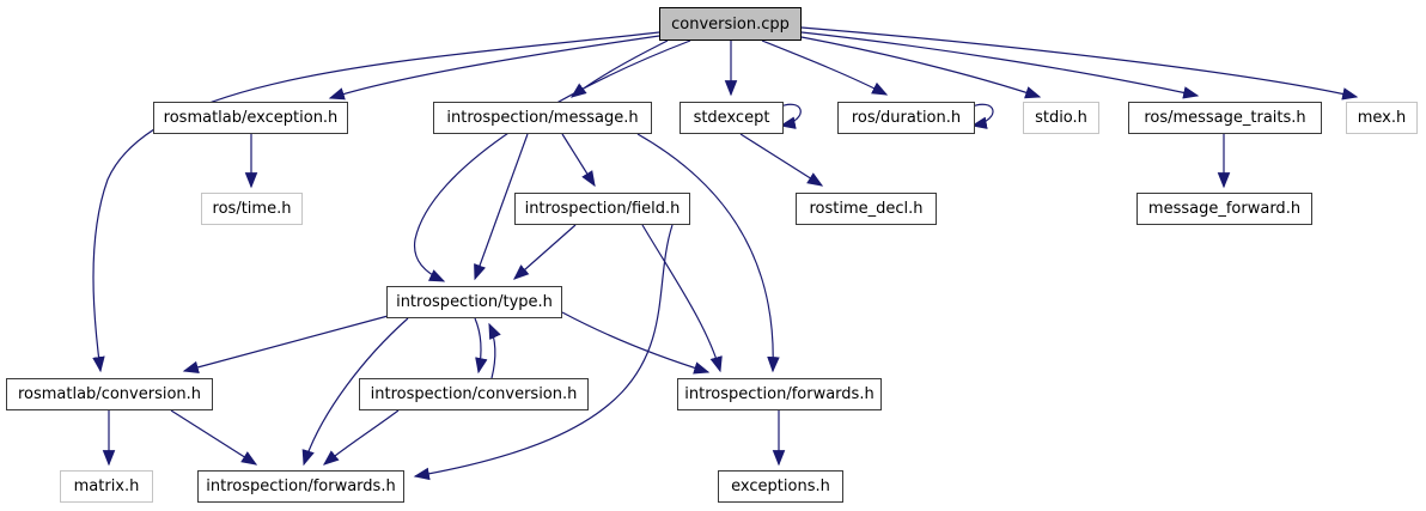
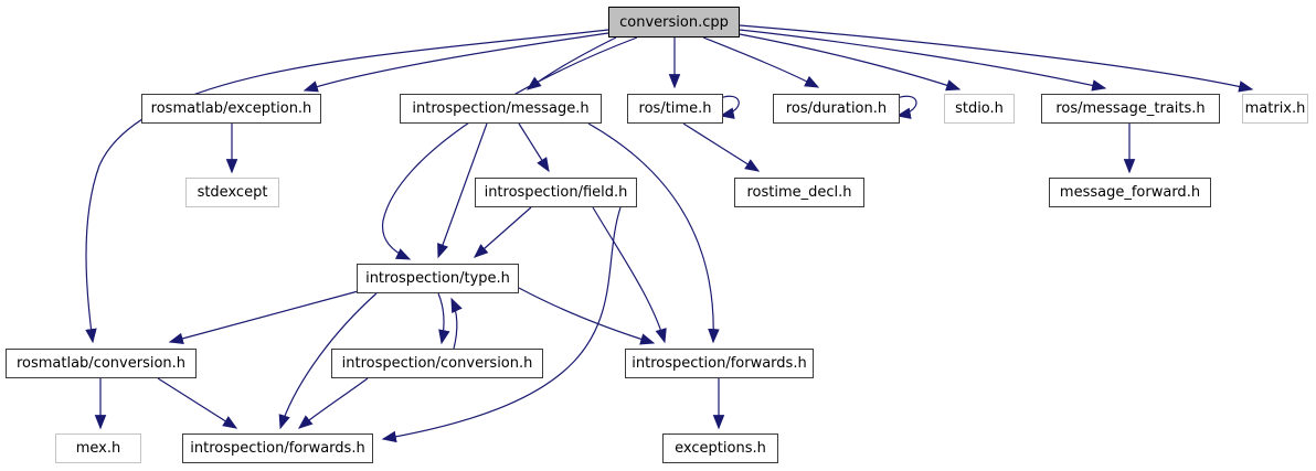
  conversion.cpp
  rosmatlab/exception.h
  introspection/message.h
- stdexcept
+ ros/time.h
  ros/duration.h
  stdio.h
  ros/message_traits.h
- mex.h
+ matrix.h
- ros/time.h
+ stdexcept
  introspection/field.h
  rostime_decl.h
  message_forward.h
  introspection/type.h
  rosmatlab/conversion.h
  introspection/conversion.h
  introspection/forwards.h
- matrix.h
+ mex.h
  introspection/forwards.h
  exceptions.h
